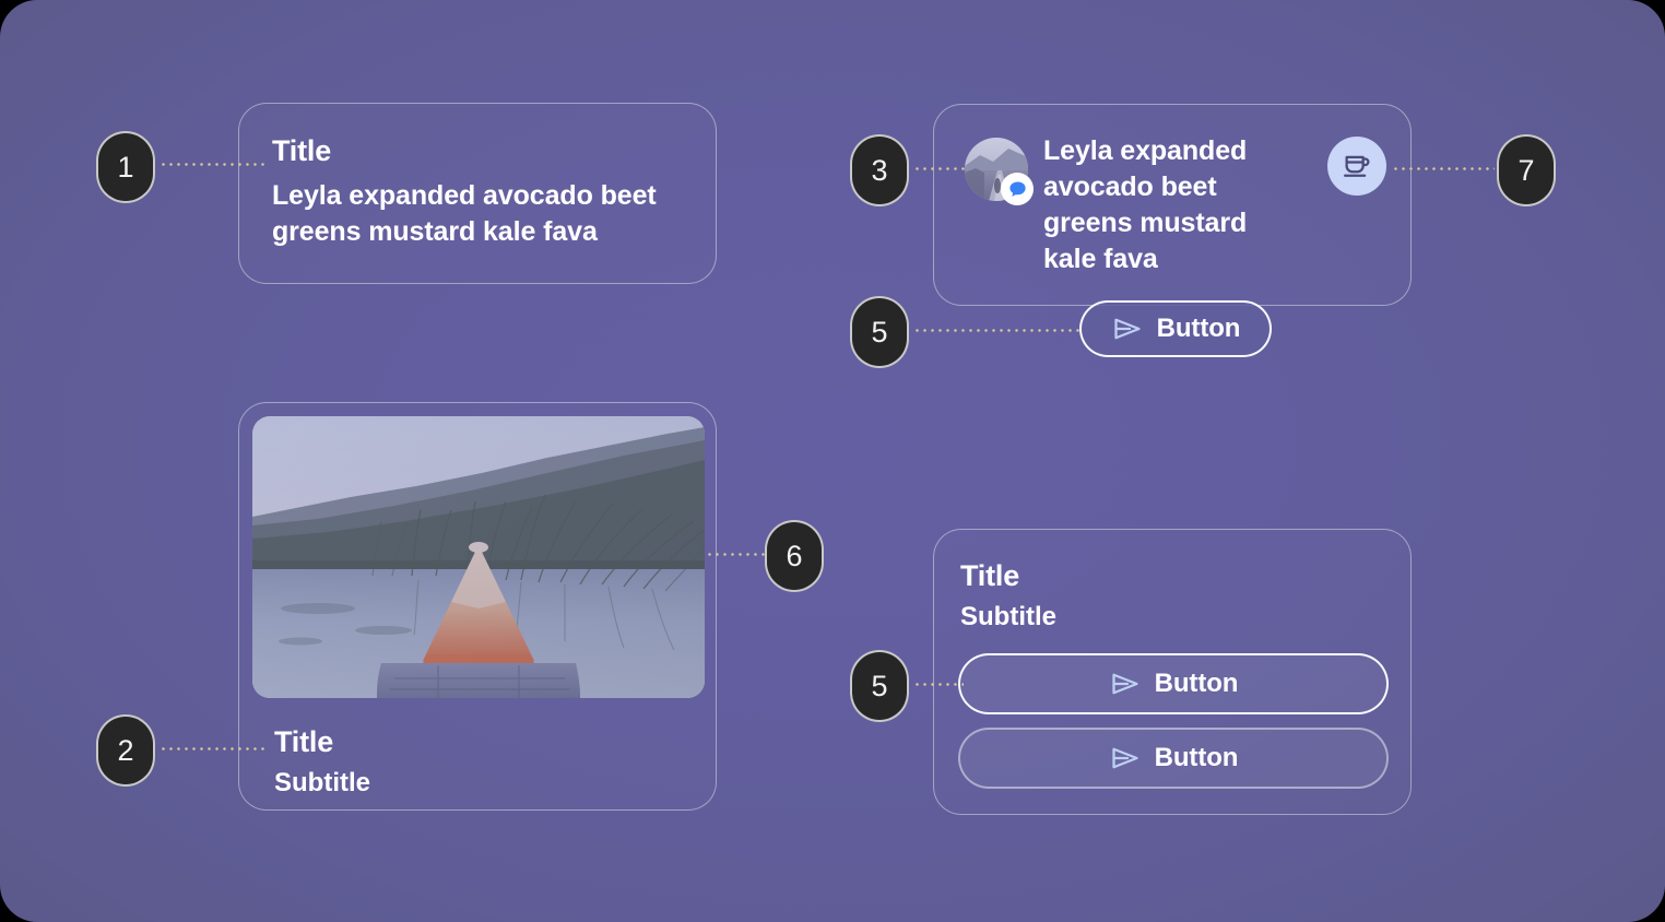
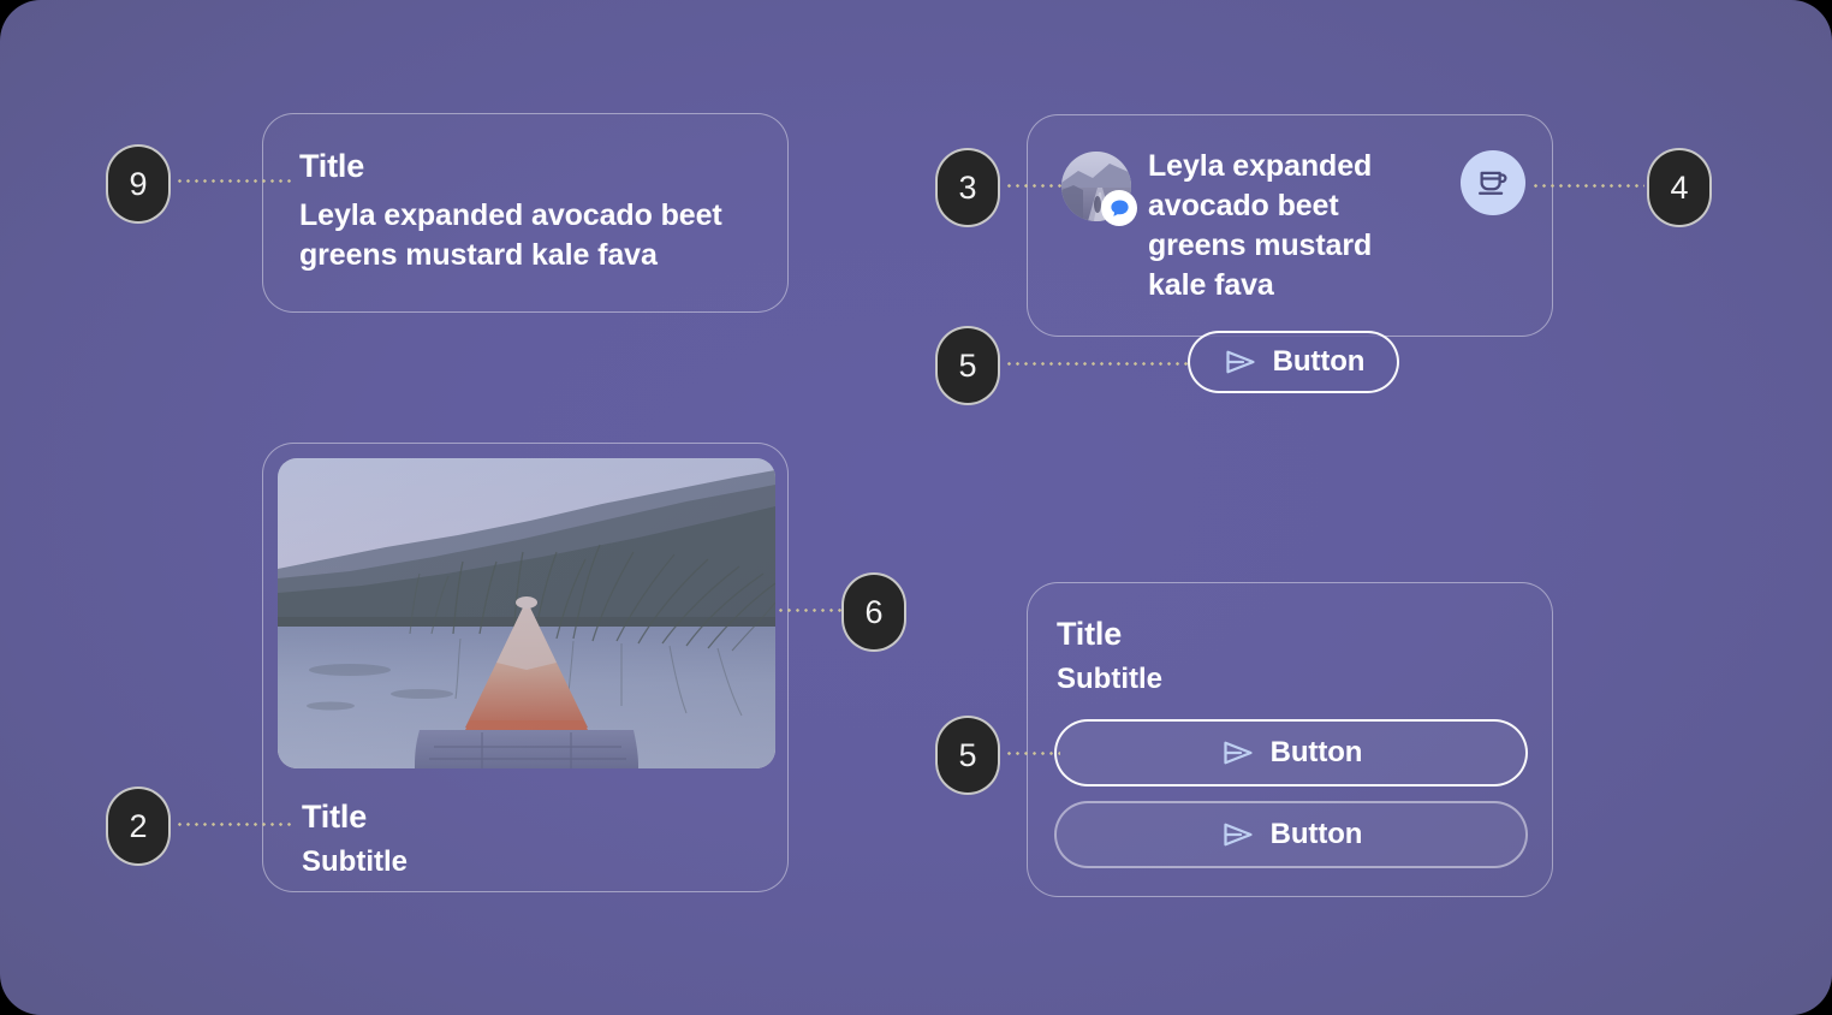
  Title
  Leyla expanded avocado beet greens mustard kale fava
  Title
  Subtitle
  Leyla expanded avocado beet greens mustard kale fava
  Button
  Title
  Subtitle
  Button
  Button
- 1
+ 9
  2
  3
- 7
+ 4
  5
  5
  6
